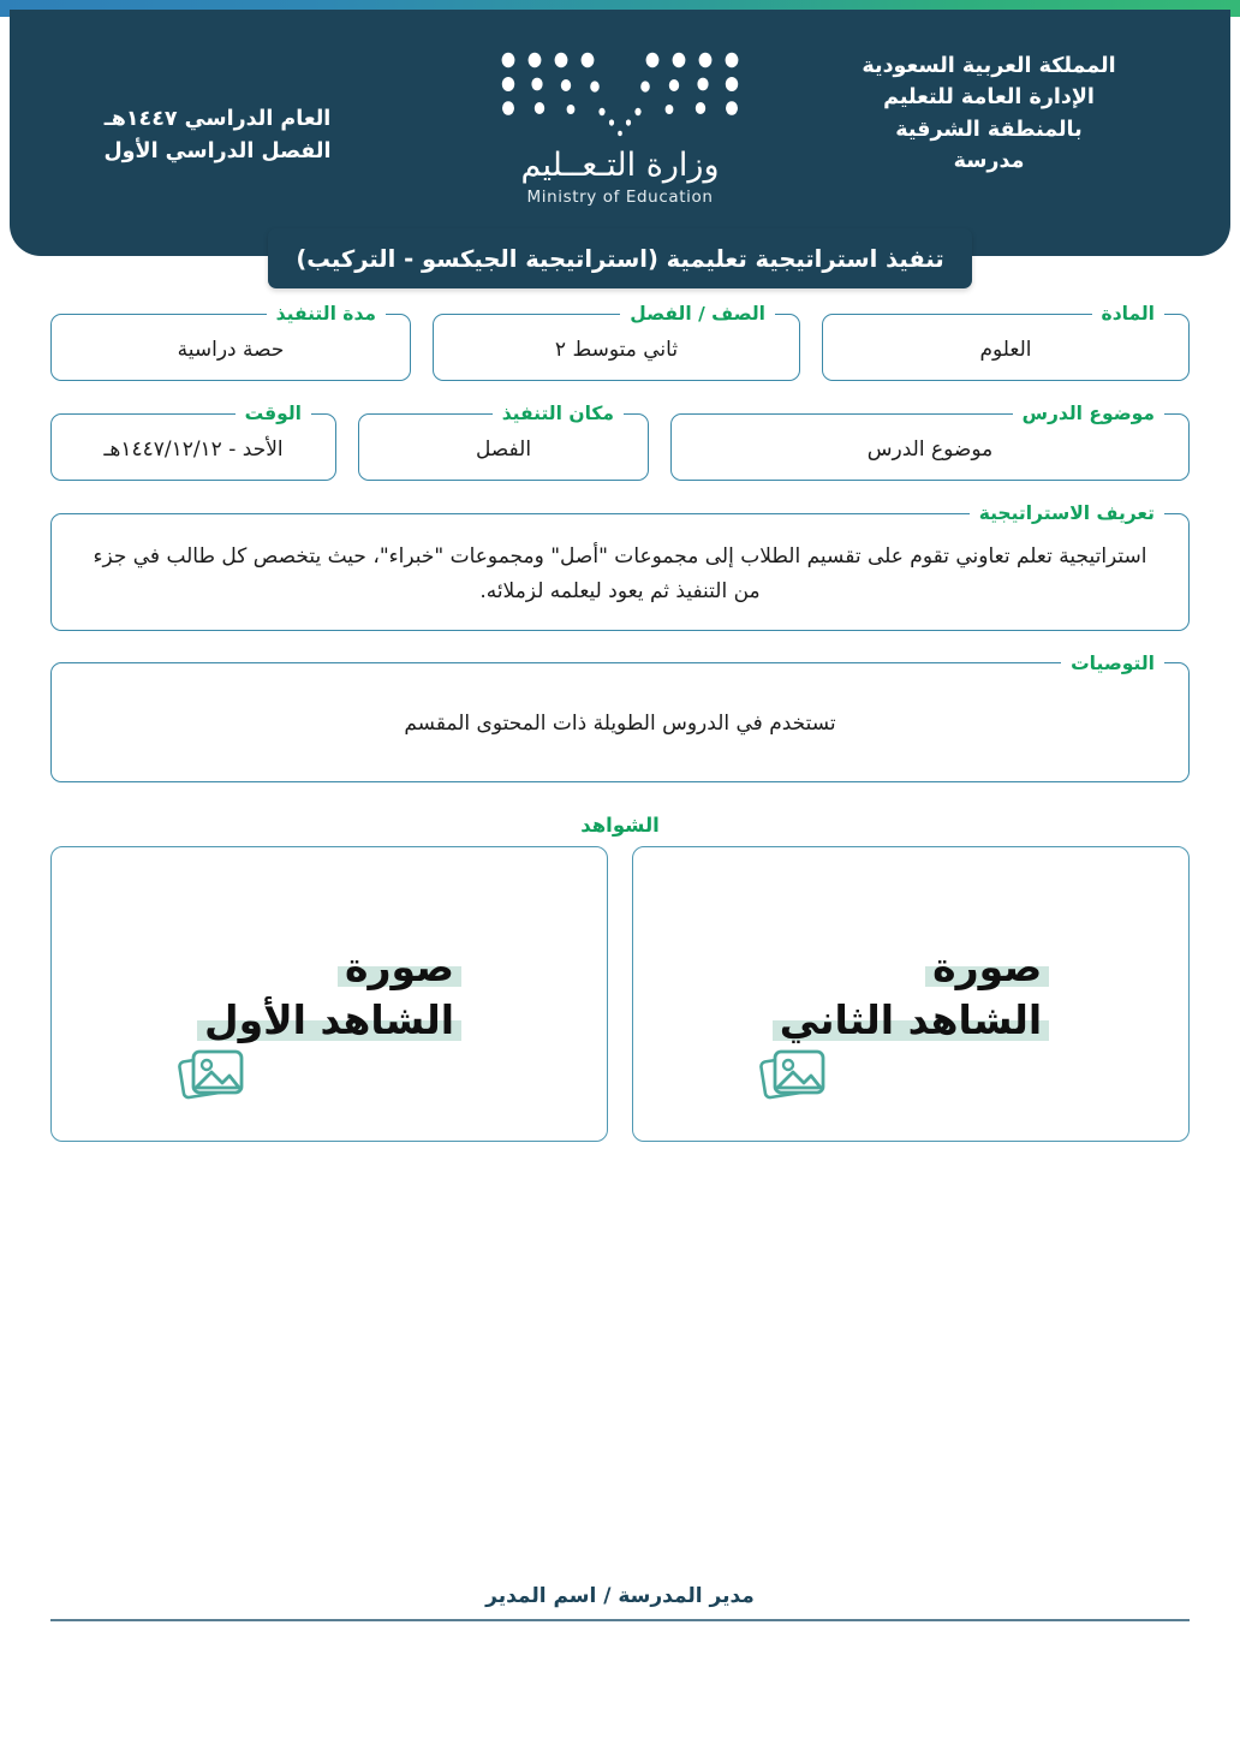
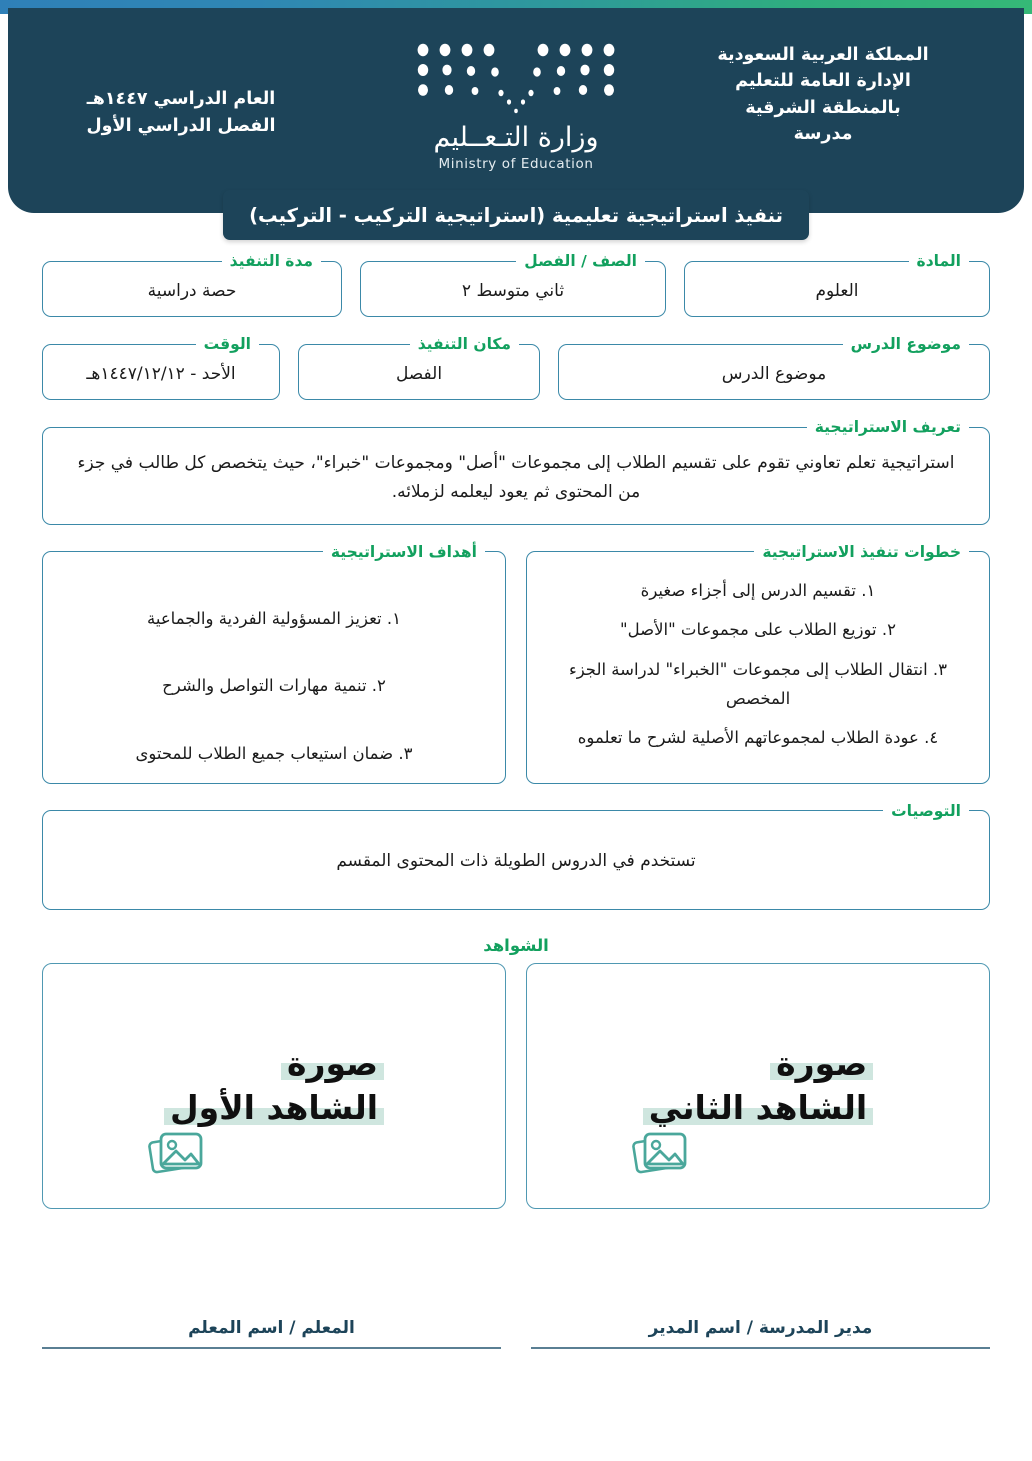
  المملكة العربية السعودية
  الإدارة العامة للتعليم
  بالمنطقة الشرقية
  مدرسة
  وزارة التـعــليم
  Ministry of Education
  العام الدراسي ١٤٤٧هـ
  الفصل الدراسي الأول
- تنفيذ استراتيجية تعليمية (استراتيجية الجيكسو - التركيب)
+ تنفيذ استراتيجية تعليمية (استراتيجية التركيب - التركيب)
  المادة
  العلوم
  الصف / الفصل
  ثاني متوسط ٢
  مدة التنفيذ
  حصة دراسية
  موضوع الدرس
  موضوع الدرس
  مكان التنفيذ
  الفصل
  الوقت
  الأحد - ١٤٤٧/١٢/١٢هـ
  تعريف الاستراتيجية
- استراتيجية تعلم تعاوني تقوم على تقسيم الطلاب إلى مجموعات "أصل" ومجموعات "خبراء"، حيث يتخصص كل طالب في جزء من التنفيذ ثم يعود ليعلمه لزملائه.
+ استراتيجية تعلم تعاوني تقوم على تقسيم الطلاب إلى مجموعات "أصل" ومجموعات "خبراء"، حيث يتخصص كل طالب في جزء من المحتوى ثم يعود ليعلمه لزملائه.
+ خطوات تنفيذ الاستراتيجية
+ ١. تقسيم الدرس إلى أجزاء صغيرة
+ ٢. توزيع الطلاب على مجموعات "الأصل"
+ ٣. انتقال الطلاب إلى مجموعات "الخبراء" لدراسة الجزء المخصص
+ ٤. عودة الطلاب لمجموعاتهم الأصلية لشرح ما تعلموه
+ أهداف الاستراتيجية
+ ١. تعزيز المسؤولية الفردية والجماعية
+ ٢. تنمية مهارات التواصل والشرح
+ ٣. ضمان استيعاب جميع الطلاب للمحتوى
  التوصيات
  تستخدم في الدروس الطويلة ذات المحتوى المقسم
  الشواهد
  صورة
  الشاهد الثاني
  صورة
  الشاهد الأول
  مدير المدرسة / اسم المدير
+ المعلم / اسم المعلم
